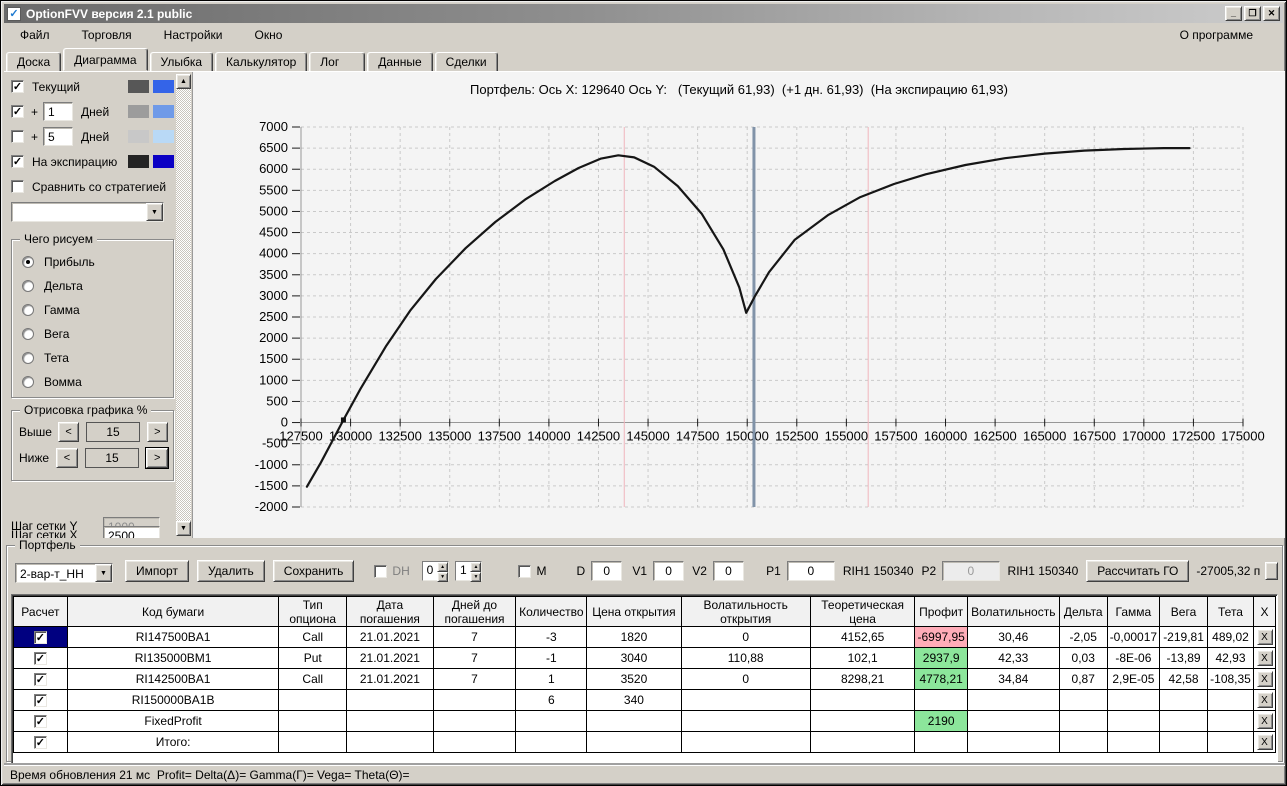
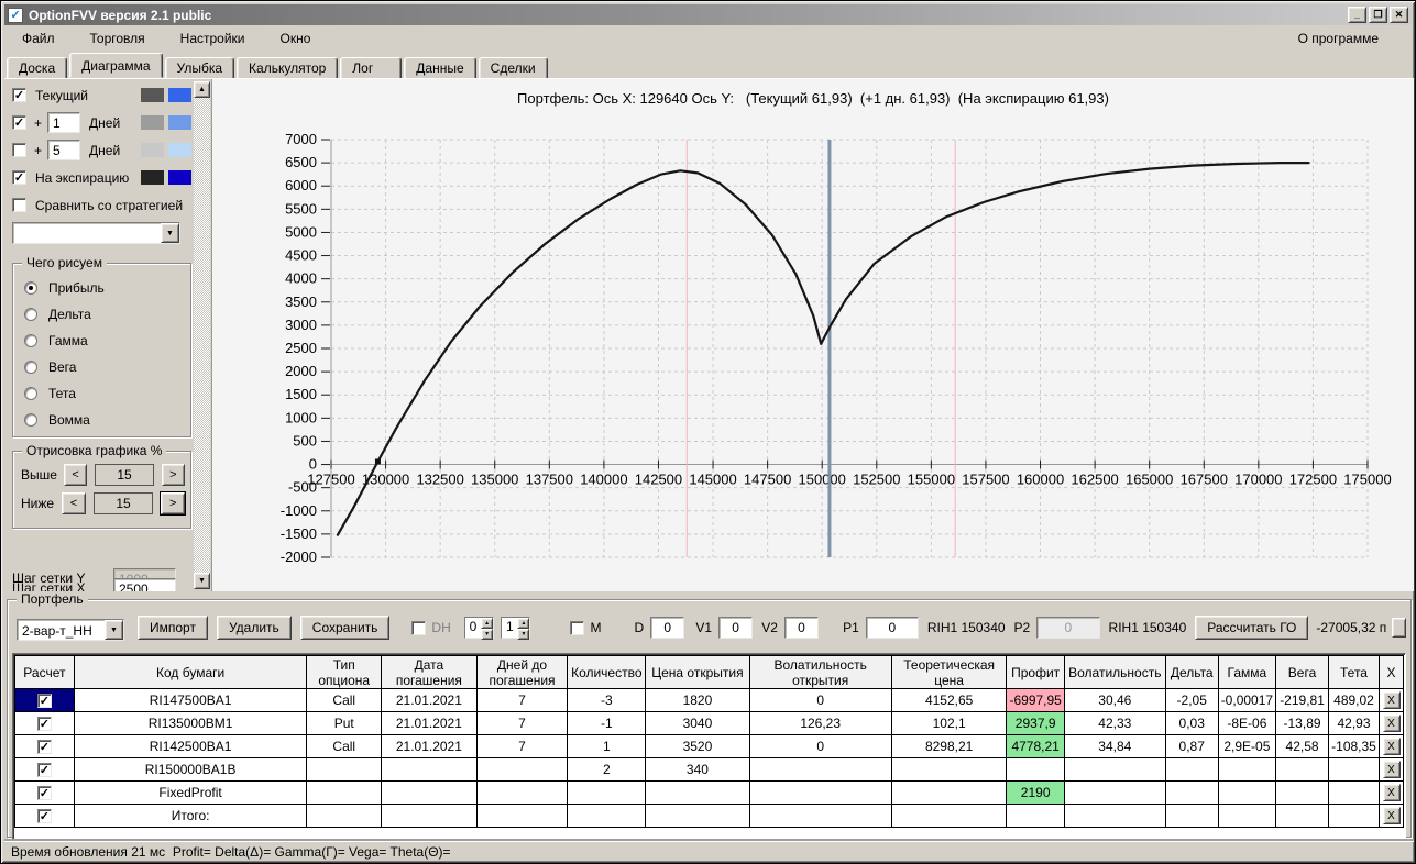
  ✓
  OptionFVV версия 2.1 public
  _
  ❐
  ✕
  Файл
  Торговля
  Настройки
  Окно
  О программе
  Доска
  Диаграмма
  Улыбка
  Калькулятор
  Лог
  Данные
  Сделки
  Текущий
  +
  1
  Дней
  +
  5
  Дней
  На экспирацию
  Сравнить со стратегией
  Чего рисуем
  Прибыль
  Дельта
  Гамма
  Вега
  Тета
  Вомма
  Отрисовка графика %
  Выше
  <
  15
  >
  Ниже
  <
  15
  >
  Шаг сетки Y
  Шаг сетки X
  2500
  -2000
  -1500
  -1000
  -500
  0
  500
  1000
  1500
  2000
  2500
  3000
  3500
  4000
  4500
  5000
  5500
  6000
  6500
  7000
  127500
  130000
  132500
  135000
  137500
  140000
  142500
  145000
  147500
  150000
  152500
  155000
  157500
  160000
  162500
  165000
  167500
  170000
  172500
  175000
  Портфель: Ось X: 129640 Ось Y: (Текущий 61,93) (+1 дн. 61,93) (На экспирацию 61,93)
  Портфель
  2-вар-т_НН
  Импорт
  Удалить
  Сохранить
  DH
  0
  1
  М
  D
  0
  V1
  0
  V2
  0
  P1
  0
  RIH1 150340
  P2
  0
  RIH1 150340
  Рассчитать ГО
  -27005,32 п
  Расчет	Код бумаги	Тип опциона	Дата погашения	Дней до погашения	Количество	Цена открытия	Волатильность открытия	Теоретическая цена	Профит	Волатильность	Дельта	Гамма	Вега	Тета	X
  	RI147500BA1	Call	21.01.2021	7	-3	1820	0	4152,65	-6997,95	30,46	-2,05	-0,00017	-219,81	489,02	X
- 	RI135000BM1	Put	21.01.2021	7	-1	3040	110,88	102,1	2937,9	42,33	0,03	-8E-06	-13,89	42,93	X
+ 	RI135000BM1	Put	21.01.2021	7	-1	3040	126,23	102,1	2937,9	42,33	0,03	-8E-06	-13,89	42,93	X
  	RI142500BA1	Call	21.01.2021	7	1	3520	0	8298,21	4778,21	34,84	0,87	2,9E-05	42,58	-108,35	X
- 	RI150000BA1B				6	340									X
+ 	RI150000BA1B				2	340									X
  	FixedProfit								2190						X
  	Итого:														X
  Время обновления 21 мс Profit= Delta(Δ)= Gamma(Г)= Vega= Theta(Θ)=
